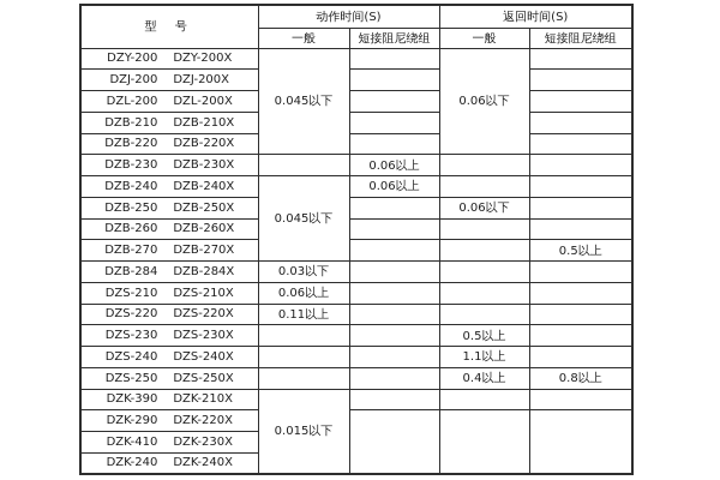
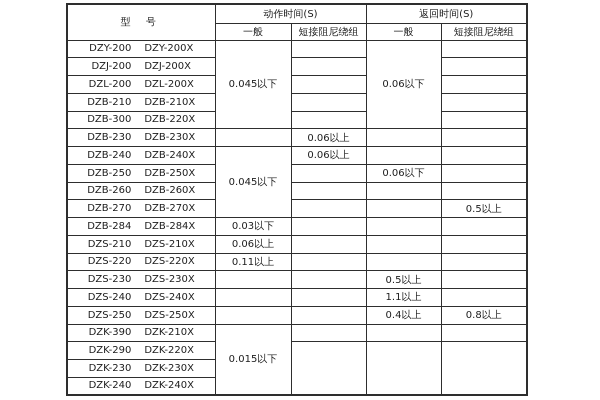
  型 号	动作时间(S)	返回时间(S)
  一般	短接阻尼绕组	一般	短接阻尼绕组
  DZY-200 DZY-200X	0.045以下		0.06以下
  DZJ-200 DZJ-200X
  DZL-200 DZL-200X
  DZB-210 DZB-210X
- DZB-220 DZB-220X
+ DZB-300 DZB-220X
  DZB-230 DZB-230X		0.06以上
  DZB-240 DZB-240X	0.045以下	0.06以上
  DZB-250 DZB-250X		0.06以下
  DZB-260 DZB-260X
  DZB-270 DZB-270X			0.5以上
  DZB-284 DZB-284X	0.03以下
  DZS-210 DZS-210X	0.06以上
  DZS-220 DZS-220X	0.11以上
  DZS-230 DZS-230X			0.5以上
  DZS-240 DZS-240X			1.1以上
  DZS-250 DZS-250X			0.4以上	0.8以上
  DZK-390 DZK-210X	0.015以下
  DZK-290 DZK-220X
- DZK-410 DZK-230X
+ DZK-230 DZK-230X
  DZK-240 DZK-240X
